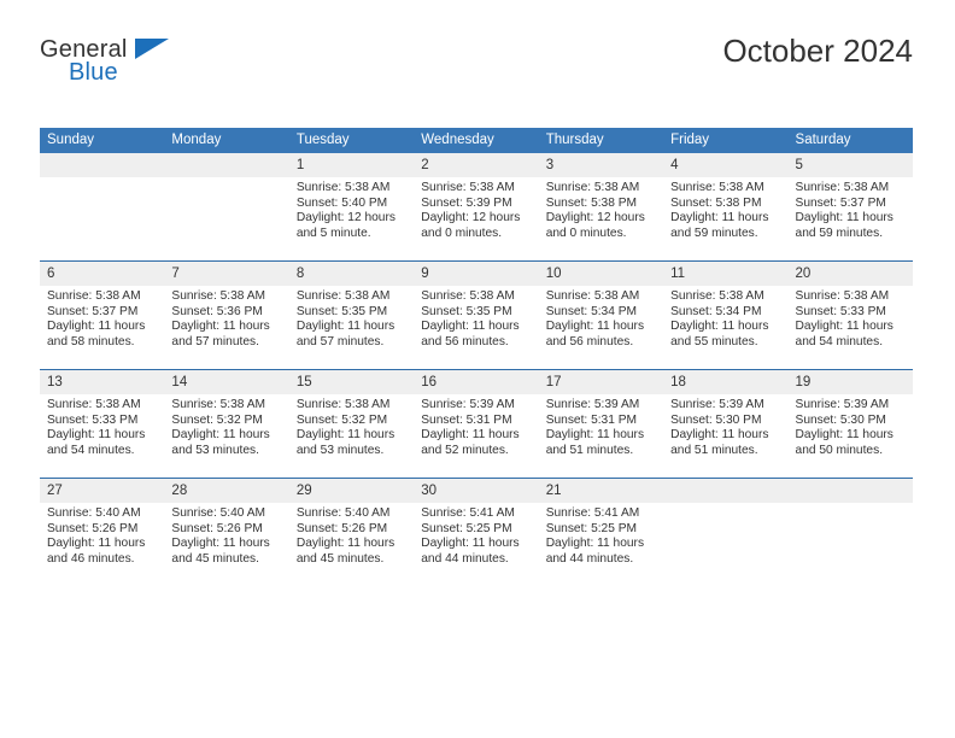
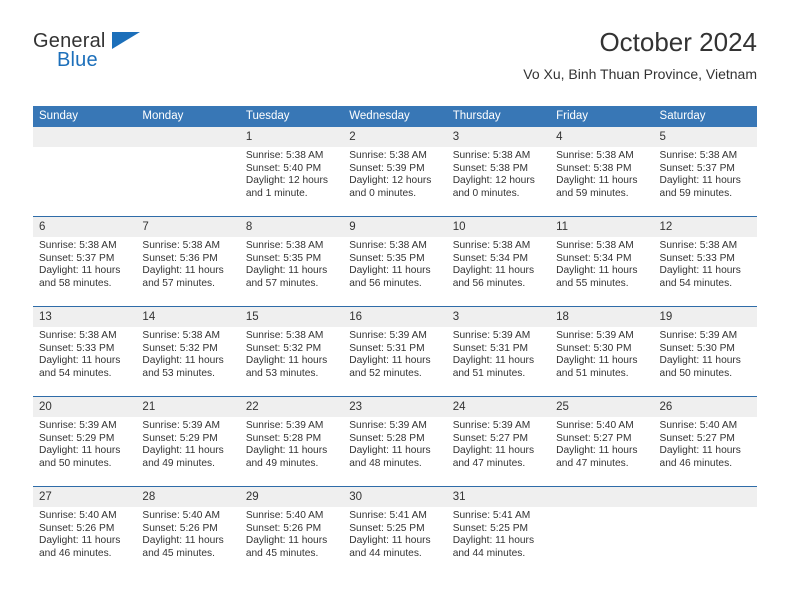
  General
  Blue
  October 2024
+ Vo Xu, Binh Thuan Province, Vietnam
  Sunday	Monday	Tuesday	Wednesday	Thursday	Friday	Saturday
- 		1Sunrise: 5:38 AMSunset: 5:40 PMDaylight: 12 hoursand 5 minute.	2Sunrise: 5:38 AMSunset: 5:39 PMDaylight: 12 hoursand 0 minutes.	3Sunrise: 5:38 AMSunset: 5:38 PMDaylight: 12 hoursand 0 minutes.	4Sunrise: 5:38 AMSunset: 5:38 PMDaylight: 11 hoursand 59 minutes.	5Sunrise: 5:38 AMSunset: 5:37 PMDaylight: 11 hoursand 59 minutes.
+ 		1Sunrise: 5:38 AMSunset: 5:40 PMDaylight: 12 hoursand 1 minute.	2Sunrise: 5:38 AMSunset: 5:39 PMDaylight: 12 hoursand 0 minutes.	3Sunrise: 5:38 AMSunset: 5:38 PMDaylight: 12 hoursand 0 minutes.	4Sunrise: 5:38 AMSunset: 5:38 PMDaylight: 11 hoursand 59 minutes.	5Sunrise: 5:38 AMSunset: 5:37 PMDaylight: 11 hoursand 59 minutes.
- 6Sunrise: 5:38 AMSunset: 5:37 PMDaylight: 11 hoursand 58 minutes.	7Sunrise: 5:38 AMSunset: 5:36 PMDaylight: 11 hoursand 57 minutes.	8Sunrise: 5:38 AMSunset: 5:35 PMDaylight: 11 hoursand 57 minutes.	9Sunrise: 5:38 AMSunset: 5:35 PMDaylight: 11 hoursand 56 minutes.	10Sunrise: 5:38 AMSunset: 5:34 PMDaylight: 11 hoursand 56 minutes.	11Sunrise: 5:38 AMSunset: 5:34 PMDaylight: 11 hoursand 55 minutes.	20Sunrise: 5:38 AMSunset: 5:33 PMDaylight: 11 hoursand 54 minutes.
+ 6Sunrise: 5:38 AMSunset: 5:37 PMDaylight: 11 hoursand 58 minutes.	7Sunrise: 5:38 AMSunset: 5:36 PMDaylight: 11 hoursand 57 minutes.	8Sunrise: 5:38 AMSunset: 5:35 PMDaylight: 11 hoursand 57 minutes.	9Sunrise: 5:38 AMSunset: 5:35 PMDaylight: 11 hoursand 56 minutes.	10Sunrise: 5:38 AMSunset: 5:34 PMDaylight: 11 hoursand 56 minutes.	11Sunrise: 5:38 AMSunset: 5:34 PMDaylight: 11 hoursand 55 minutes.	12Sunrise: 5:38 AMSunset: 5:33 PMDaylight: 11 hoursand 54 minutes.
- 13Sunrise: 5:38 AMSunset: 5:33 PMDaylight: 11 hoursand 54 minutes.	14Sunrise: 5:38 AMSunset: 5:32 PMDaylight: 11 hoursand 53 minutes.	15Sunrise: 5:38 AMSunset: 5:32 PMDaylight: 11 hoursand 53 minutes.	16Sunrise: 5:39 AMSunset: 5:31 PMDaylight: 11 hoursand 52 minutes.	17Sunrise: 5:39 AMSunset: 5:31 PMDaylight: 11 hoursand 51 minutes.	18Sunrise: 5:39 AMSunset: 5:30 PMDaylight: 11 hoursand 51 minutes.	19Sunrise: 5:39 AMSunset: 5:30 PMDaylight: 11 hoursand 50 minutes.
+ 13Sunrise: 5:38 AMSunset: 5:33 PMDaylight: 11 hoursand 54 minutes.	14Sunrise: 5:38 AMSunset: 5:32 PMDaylight: 11 hoursand 53 minutes.	15Sunrise: 5:38 AMSunset: 5:32 PMDaylight: 11 hoursand 53 minutes.	16Sunrise: 5:39 AMSunset: 5:31 PMDaylight: 11 hoursand 52 minutes.	3Sunrise: 5:39 AMSunset: 5:31 PMDaylight: 11 hoursand 51 minutes.	18Sunrise: 5:39 AMSunset: 5:30 PMDaylight: 11 hoursand 51 minutes.	19Sunrise: 5:39 AMSunset: 5:30 PMDaylight: 11 hoursand 50 minutes.
+ 20Sunrise: 5:39 AMSunset: 5:29 PMDaylight: 11 hoursand 50 minutes.	21Sunrise: 5:39 AMSunset: 5:29 PMDaylight: 11 hoursand 49 minutes.	22Sunrise: 5:39 AMSunset: 5:28 PMDaylight: 11 hoursand 49 minutes.	23Sunrise: 5:39 AMSunset: 5:28 PMDaylight: 11 hoursand 48 minutes.	24Sunrise: 5:39 AMSunset: 5:27 PMDaylight: 11 hoursand 47 minutes.	25Sunrise: 5:40 AMSunset: 5:27 PMDaylight: 11 hoursand 47 minutes.	26Sunrise: 5:40 AMSunset: 5:27 PMDaylight: 11 hoursand 46 minutes.
- 27Sunrise: 5:40 AMSunset: 5:26 PMDaylight: 11 hoursand 46 minutes.	28Sunrise: 5:40 AMSunset: 5:26 PMDaylight: 11 hoursand 45 minutes.	29Sunrise: 5:40 AMSunset: 5:26 PMDaylight: 11 hoursand 45 minutes.	30Sunrise: 5:41 AMSunset: 5:25 PMDaylight: 11 hoursand 44 minutes.	21Sunrise: 5:41 AMSunset: 5:25 PMDaylight: 11 hoursand 44 minutes.
+ 27Sunrise: 5:40 AMSunset: 5:26 PMDaylight: 11 hoursand 46 minutes.	28Sunrise: 5:40 AMSunset: 5:26 PMDaylight: 11 hoursand 45 minutes.	29Sunrise: 5:40 AMSunset: 5:26 PMDaylight: 11 hoursand 45 minutes.	30Sunrise: 5:41 AMSunset: 5:25 PMDaylight: 11 hoursand 44 minutes.	31Sunrise: 5:41 AMSunset: 5:25 PMDaylight: 11 hoursand 44 minutes.
